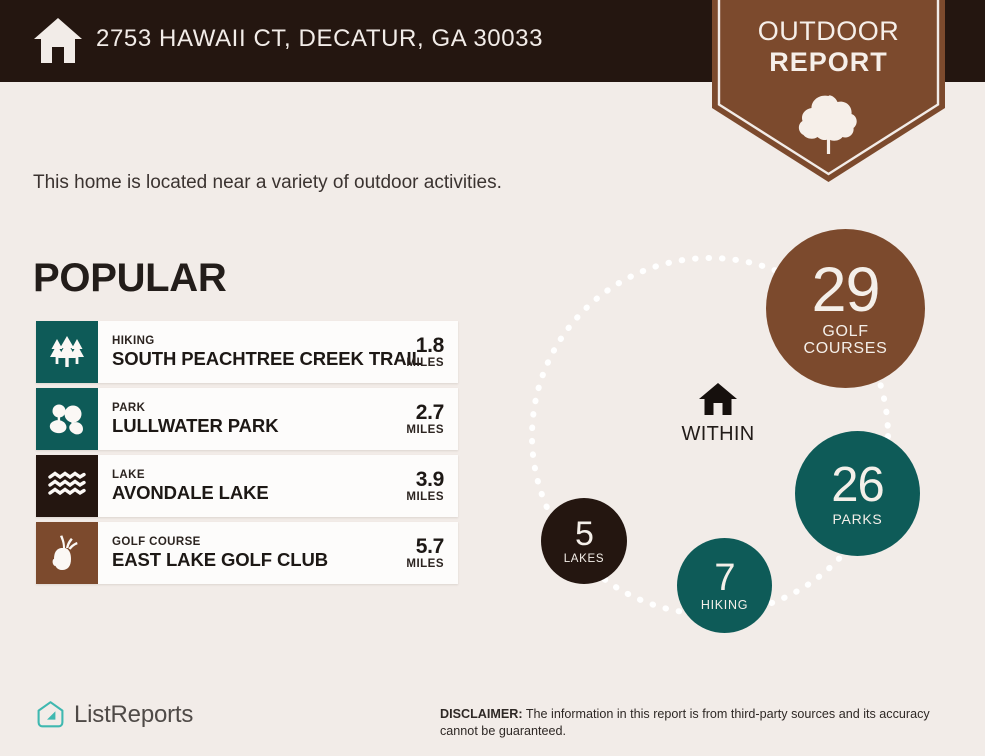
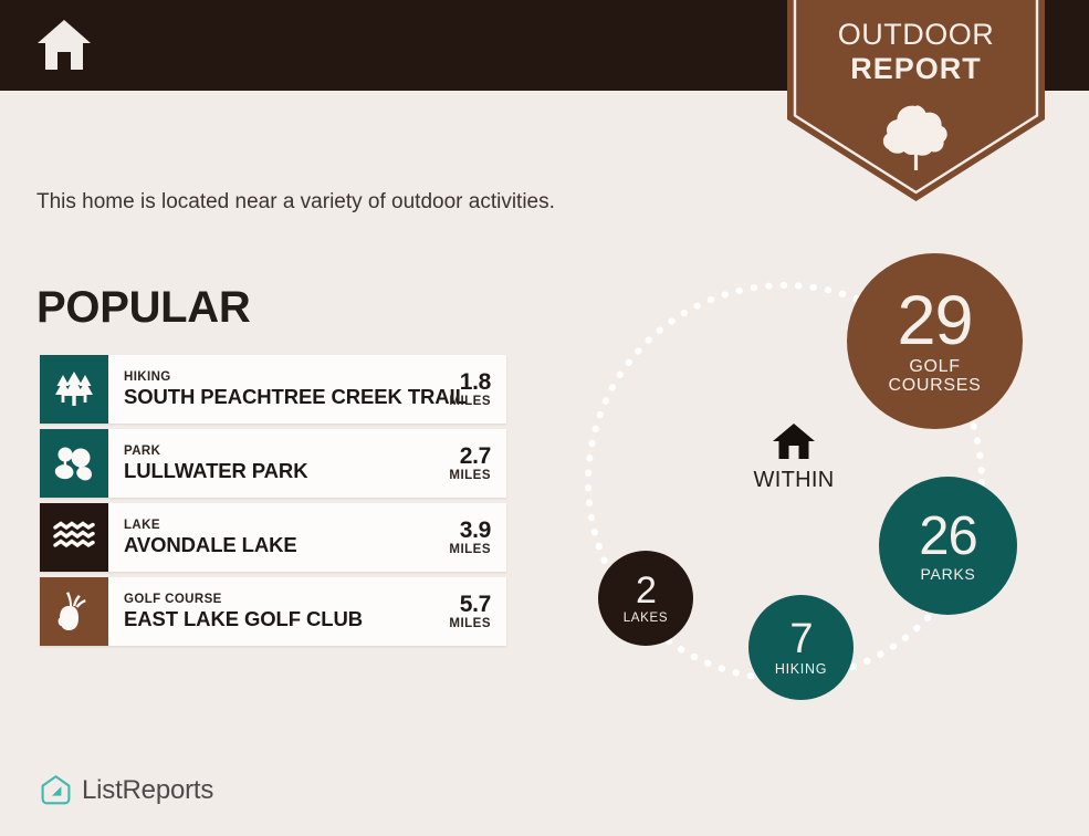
- 2753 HAWAII CT, DECATUR, GA 30033
  OUTDOOR
  REPORT
  This home is located near a variety of outdoor activities.
  POPULAR
  HIKING
  SOUTH PEACHTREE CREEK TR
  1.8
  MILES
  PARK
  LULLWATER PARK
  2.7
  MILES
  LAKE
  AVONDALE LAKE
  3.9
  MILES
  GOLF COURSE
  EAST LAKE GOLF CLUB
  5.7
  MILES
  29
  GOLF
  COURSES
  26
  PARKS
  7
  HIKING
- 5
+ 2
  LAKES
  WITHIN
  ListReports
- DISCLAIMER: The information in this report is from third-party sources and its accuracy cannot be guaranteed.
